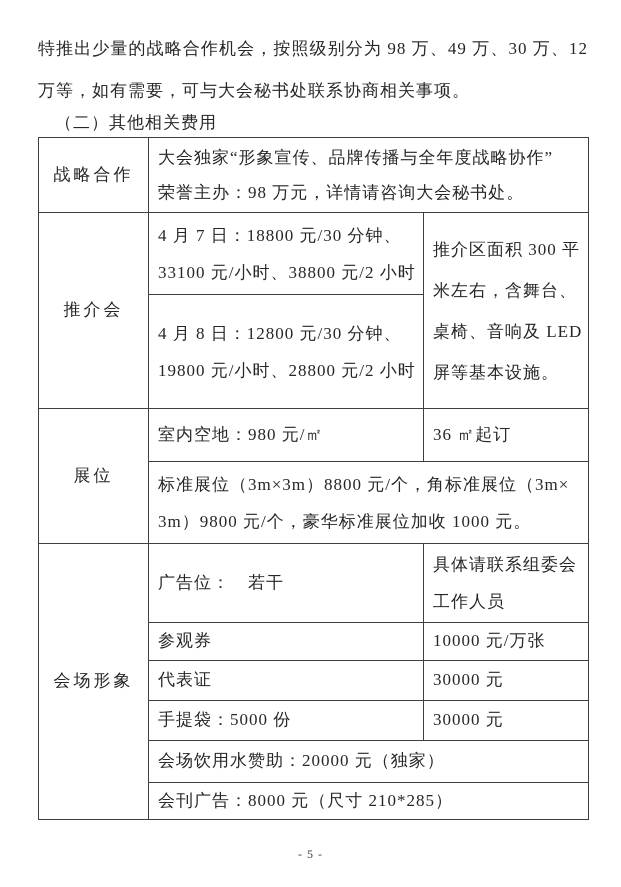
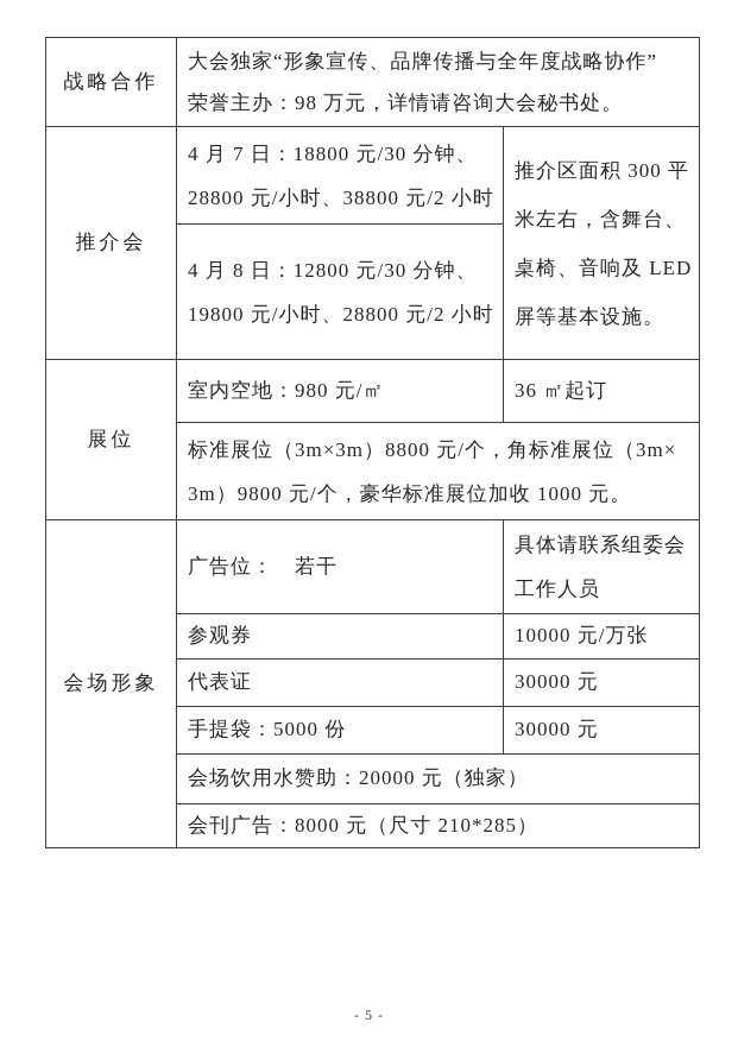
- 特推出少量的战略合作机会，按照级别分为 98 万、49 万、30 万、12
- 万等，如有需要，可与大会秘书处联系协商相关事项。
- （二）其他相关费用
  战略合作	大会独家“形象宣传、品牌传播与全年度战略协作” 荣誉主办：98 万元，详情请咨询大会秘书处。
- 推介会	4 月 7 日：18800 元/30 分钟、 33100 元/小时、38800 元/2 小时	推介区面积 300 平 米左右，含舞台、 桌椅、音响及 LED 屏等基本设施。
+ 推介会	4 月 7 日：18800 元/30 分钟、 28800 元/小时、38800 元/2 小时	推介区面积 300 平 米左右，含舞台、 桌椅、音响及 LED 屏等基本设施。
  4 月 8 日：12800 元/30 分钟、 19800 元/小时、28800 元/2 小时
  展位	室内空地：980 元/㎡	36 ㎡起订
  标准展位（3m×3m）8800 元/个，角标准展位（3m× 3m）9800 元/个，豪华标准展位加收 1000 元。
  会场形象	广告位： 若干	具体请联系组委会 工作人员
  参观券	10000 元/万张
  代表证	30000 元
  手提袋：5000 份	30000 元
  会场饮用水赞助：20000 元（独家）
  会刊广告：8000 元（尺寸 210*285）
  - 5 -
